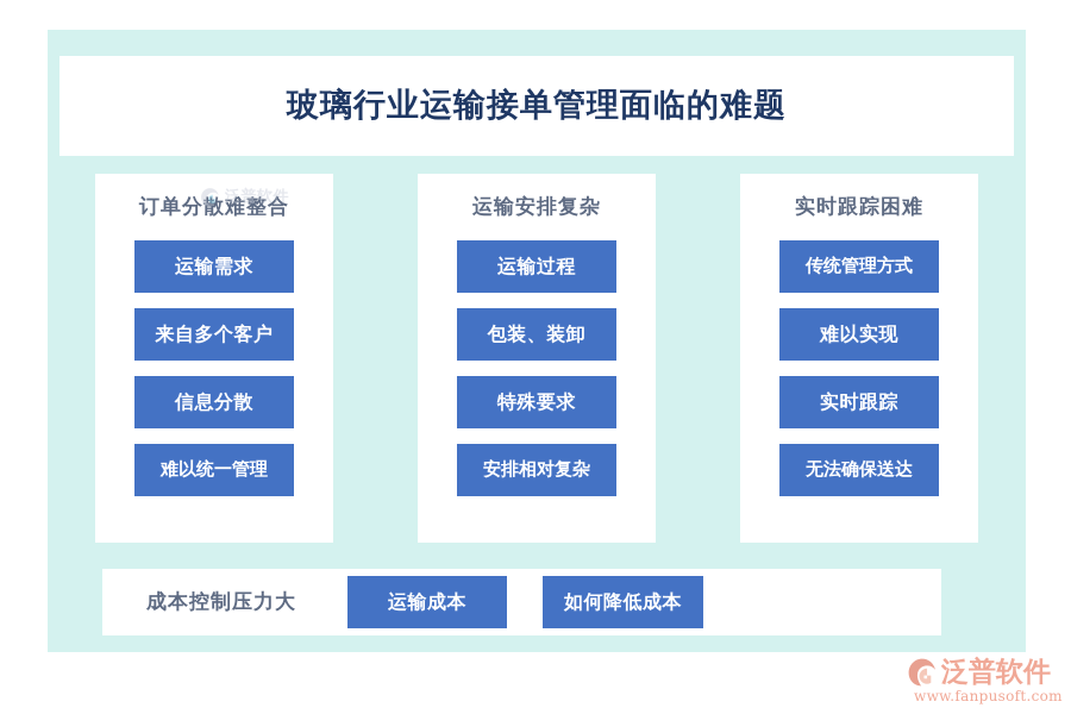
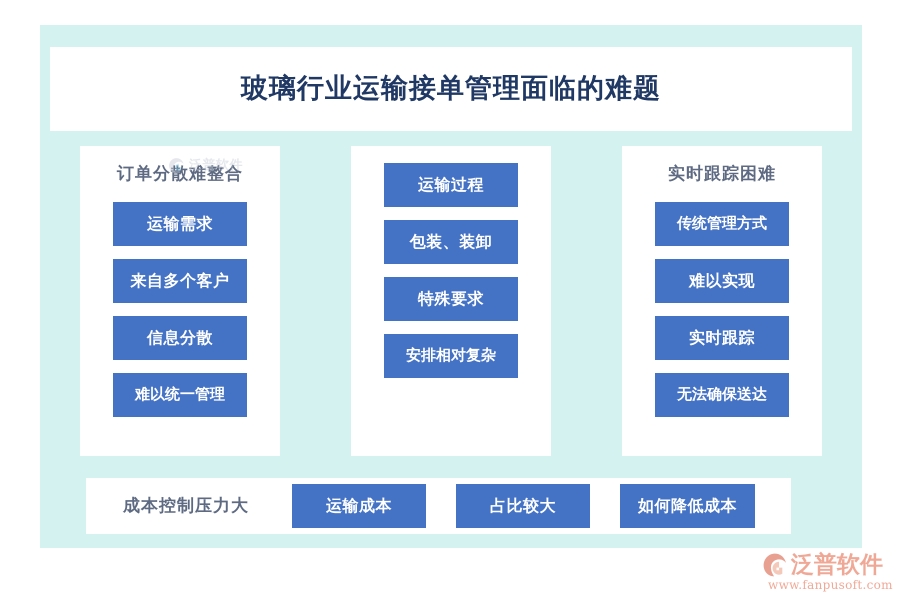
  玻璃行业运输接单管理面临的难题
  订单分散难整合
  运输需求
  来自多个客户
  信息分散
  难以统一管理
- 运输安排复杂
  运输过程
  包装、装卸
  特殊要求
  安排相对复杂
  实时跟踪困难
  传统管理方式
  难以实现
  实时跟踪
  无法确保送达
  泛普软件
  成本控制压力大
  运输成本
+ 占比较大
  如何降低成本
  泛普软件
  www.fanpusoft.com
